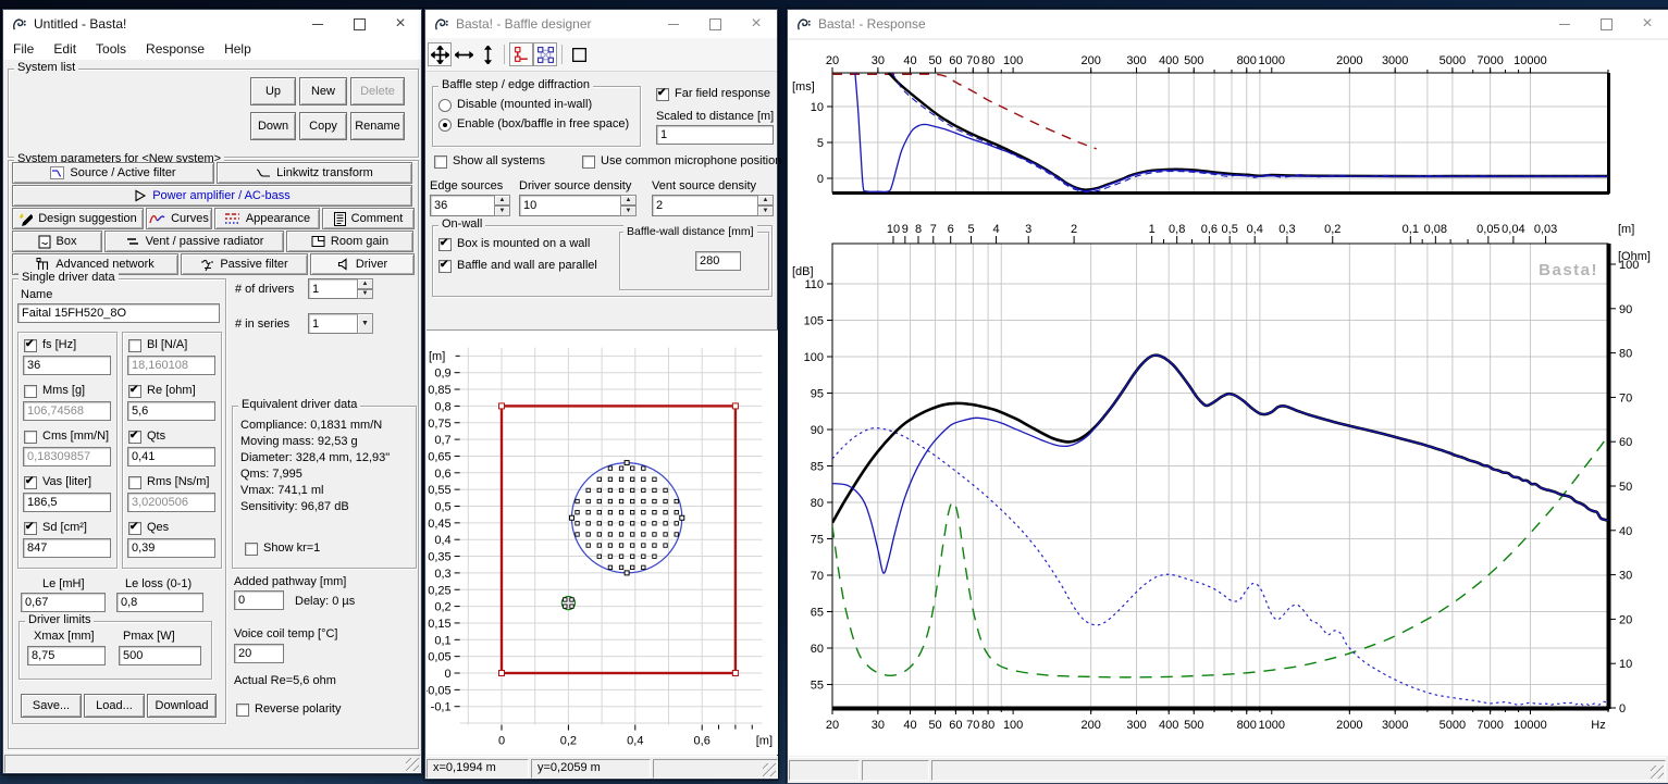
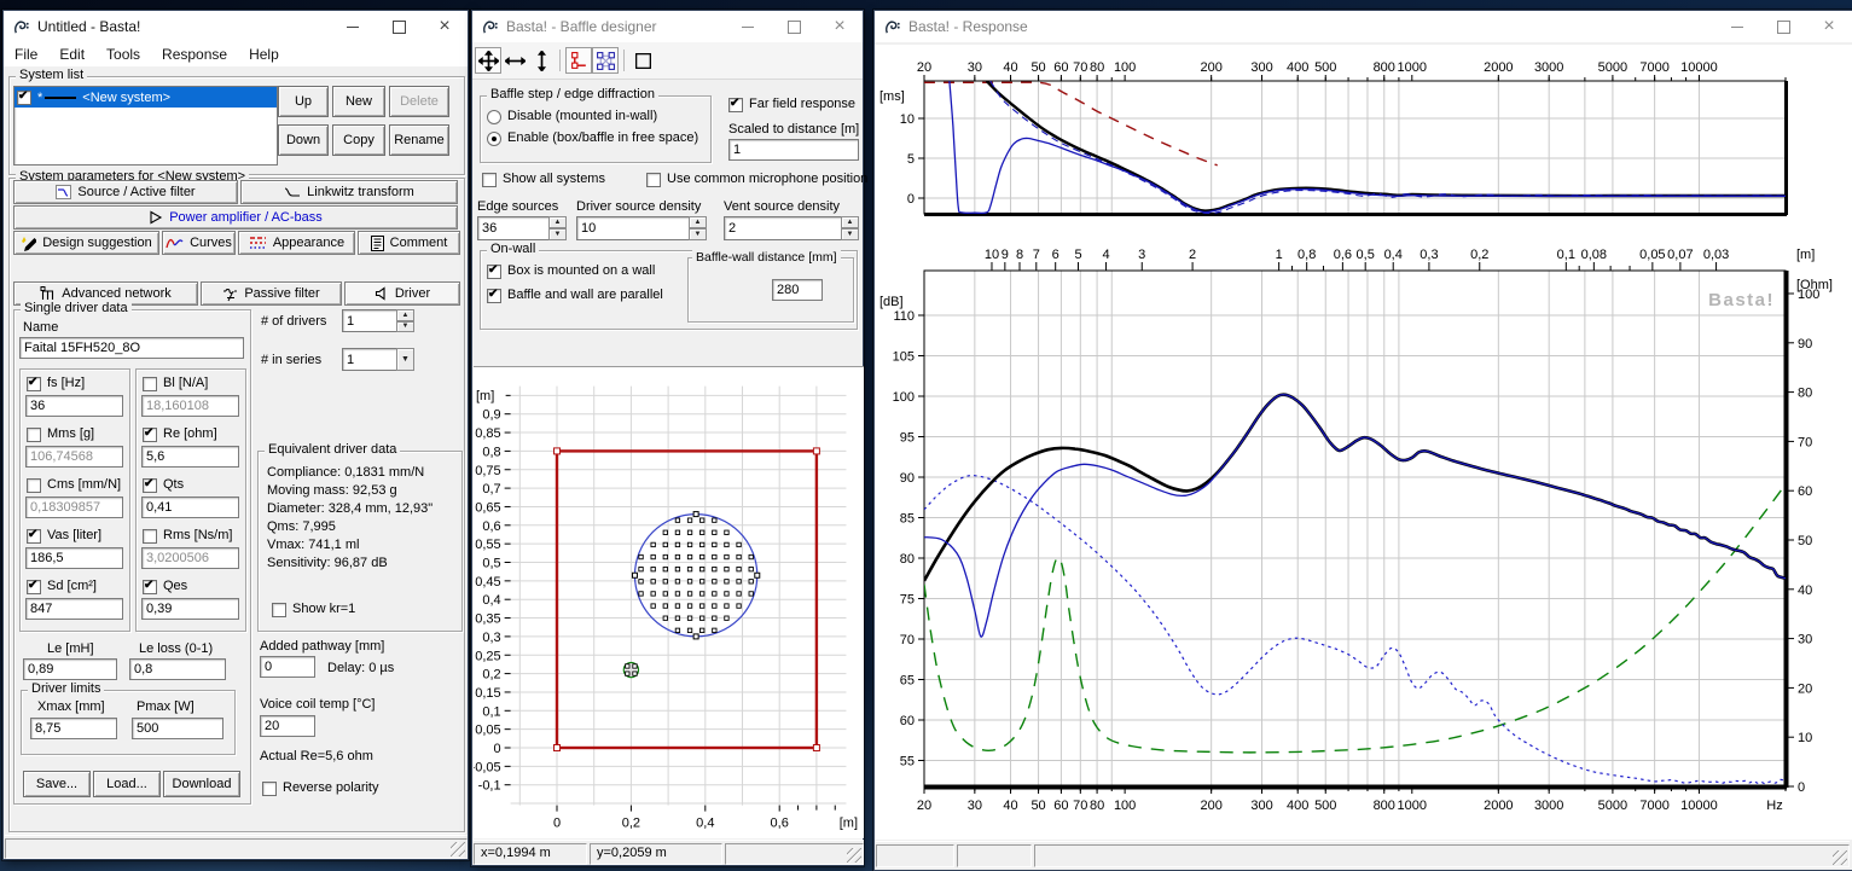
  Untitled - Basta!
  ×
  File
  Edit
  Tools
  Response
  Help
  System list
+ *
+ <New system>
  Up
  New
  Delete
  Down
  Copy
  Rename
  System parameters for <New system>
  Source / Active filter
  Linkwitz transform
  Power amplifier / AC-bass
  Design suggestion
  Curves
  Appearance
  Comment
- Box
- Vent / passive radiator
- Room gain
  Advanced network
  Passive filter
  Driver
  Single driver data
  Name
  Faital 15FH520_8O
  fs [Hz]
  36
  Mms [g]
  106,74568
  Cms [mm/N]
  0,18309857
  Vas [liter]
  186,5
  Sd [cm²]
  847
  Bl [N/A]
  18,160108
  Re [ohm]
  5,6
  Qts
  0,41
  Rms [Ns/m]
  3,0200506
  Qes
  0,39
  Le [mH]
  Le loss (0-1)
- 0,67
+ 0,89
  0,8
  Driver limits
  Xmax [mm]
  Pmax [W]
  8,75
  500
  Save...
  Load...
  Download
  # of drivers
  1
  # in series
  1
  Equivalent driver data
  Compliance: 0,1831 mm/N
  Moving mass: 92,53 g
  Diameter: 328,4 mm, 12,93"
  Qms: 7,995
  Vmax: 741,1 ml
  Sensitivity: 96,87 dB
  Show kr=1
  Added pathway [mm]
  0
  Delay: 0 µs
  Voice coil temp [°C]
  20
  Actual Re=5,6 ohm
  Reverse polarity
  Basta! - Baffle designer
  ×
  Baffle step / edge diffraction
  Disable (mounted in-wall)
  Enable (box/baffle in free space)
  Far field response
  Scaled to distance [m]
  1
  Show all systems
  Use common microphone position
  Edge sources
  36
  Driver source density
  10
  Vent source density
  2
  On-wall
  Box is mounted on a wall
  Baffle and wall are parallel
  Baffle-wall distance [mm]
  280
  -0,1
  -0,05
  0
  0,05
  0,1
  0,15
  0,2
  0,25
  0,3
  0,35
  0,4
  0,45
  0,5
  0,55
  0,6
  0,65
  0,7
  0,75
  0,8
  0,85
  0,9
  0
  0,2
  0,4
  0,6
  [m]
  [m]
  x=0,1994 m
  y=0,2059 m
  Basta! - Response
  ×
  20
  30
  40
  50
  60
  70
  80
  100
  200
  300
  400
  500
  800
  1000
  2000
  3000
  5000
  7000
  10000
  0
  5
  10
  [ms]
  10
  9
  8
  7
  6
  5
  4
  3
  2
  1
  0,8
  0,6
  0,5
  0,4
  0,3
  0,2
  0,1
  0,08
  0,05
- 0,04
+ 0,07
  0,03
  [m]
  20
  30
  40
  50
  60
  70
  80
  100
  200
  300
  400
  500
  800
  1000
  2000
  3000
  5000
  7000
  10000
  Hz
  55
  60
  65
  70
  75
  80
  85
  90
  95
  100
  105
  110
  [dB]
  0
  10
  20
  30
  40
  50
  60
  70
  80
  90
  100
  [Ohm]
  Basta!
